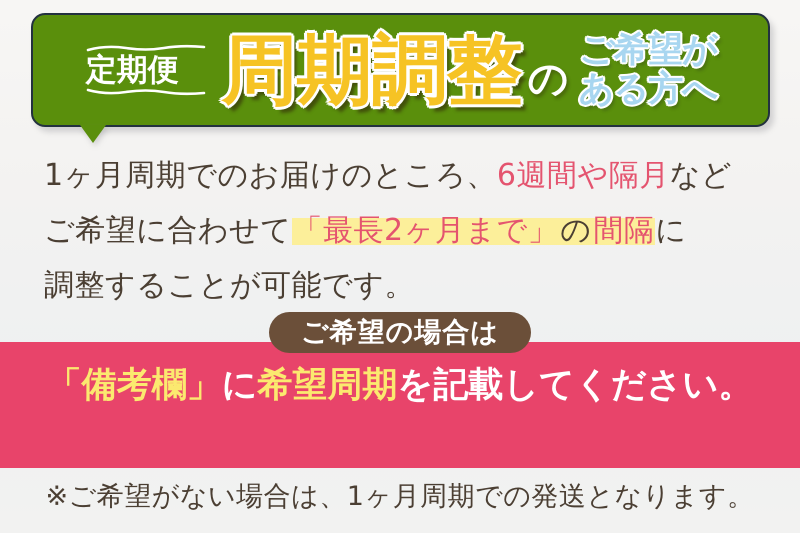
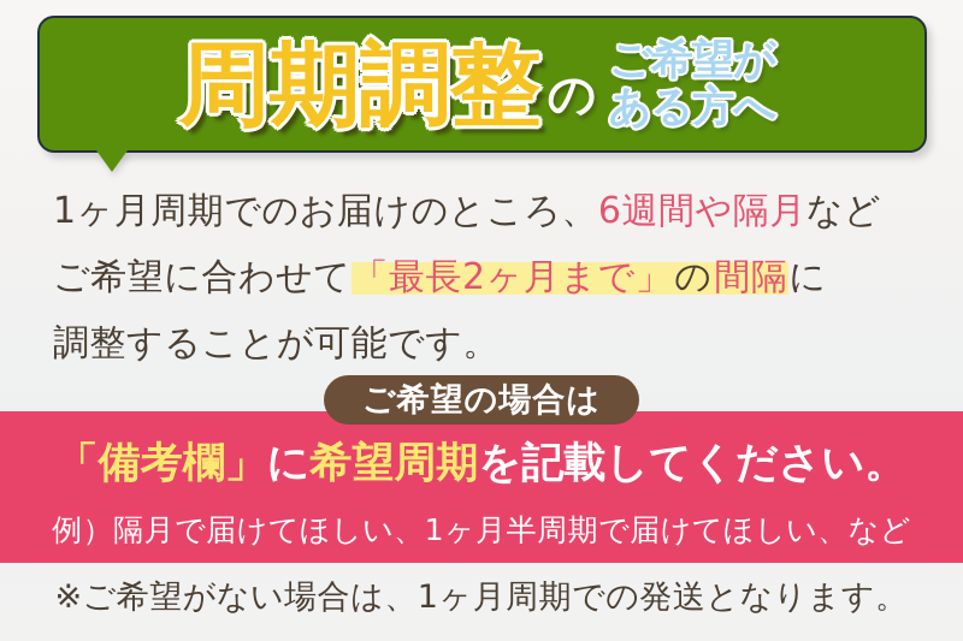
- 定期便
  周期調整
  の
  ご希望が
  ある方へ
  1ヶ月周期でのお届けのところ、6週間や隔月など
  ご希望に合わせて「最長2ヶ月まで」の間隔に
  調整することが可能です。
  ご希望の場合は
  「備考欄」に希望周期を記載してください。
+ 例）隔月で届けてほしい、1ヶ月半周期で届けてほしい、など
  ※ご希望がない場合は、1ヶ月周期での発送となります。
